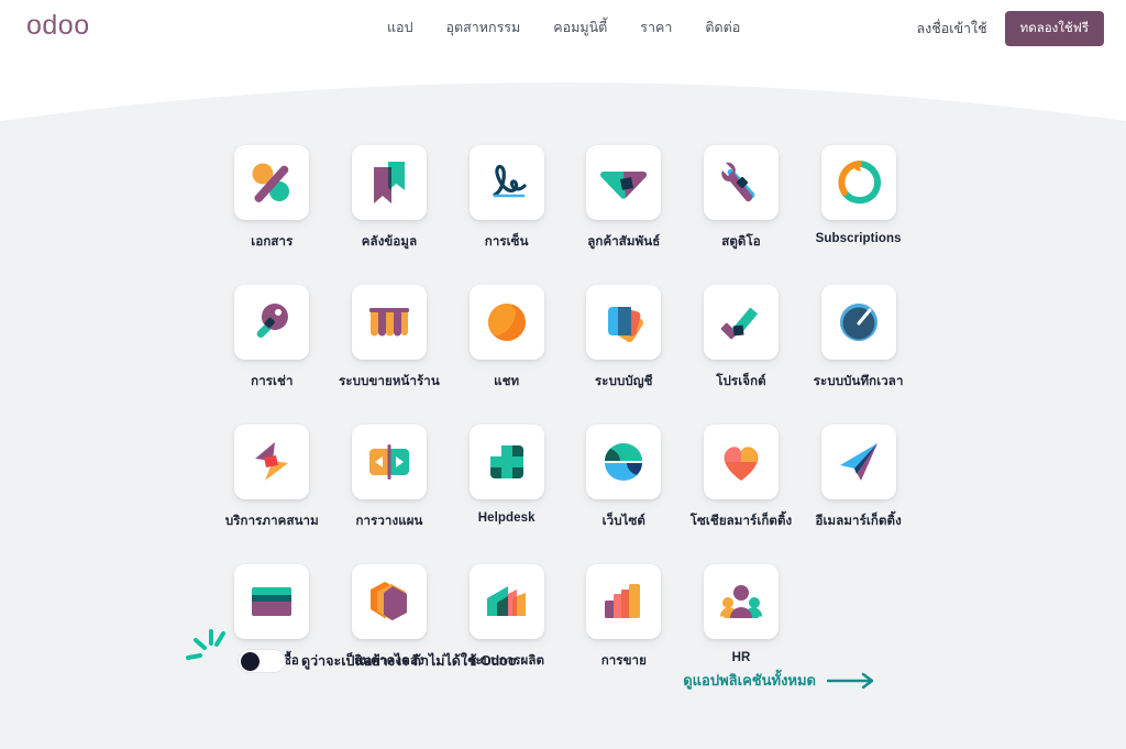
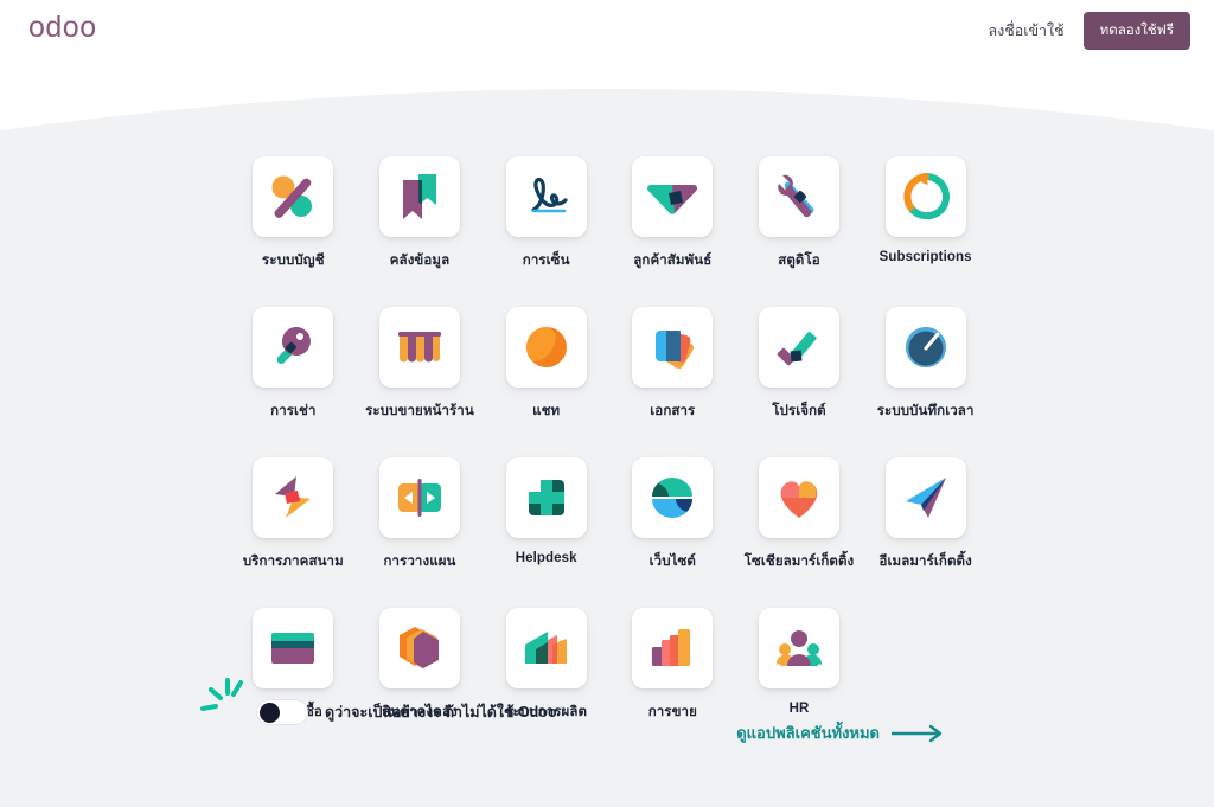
  odoo
- แอป
- อุตสาหกรรม
- คอมมูนิตี้
- ราคา
- ติดต่อ
  ลงชื่อเข้าใช้
  ทดลองใช้ฟรี
- เอกสาร
+ ระบบบัญชี
  คลังข้อมูล
  การเซ็น
  ลูกค้าสัมพันธ์
  สตูดิโอ
  Subscriptions
  การเช่า
  ระบบขายหน้าร้าน
  แชท
- ระบบบัญชี
+ เอกสาร
  โปรเจ็กต์
  ระบบบันทึกเวลา
  บริการภาคสนาม
  การวางแผน
  Helpdesk
  เว็บไซต์
  โซเชียลมาร์เก็ตติ้ง
  อีเมลมาร์เก็ตติ้ง
  สินค้าคงคลัง
  ระบบการผลิต
  การขาย
  HR
  ดูว่าจะเป็นอย่างไร ถ้าไม่ได้ใช้ Odoo
  ดูแอปพลิเคชันทั้งหมด
